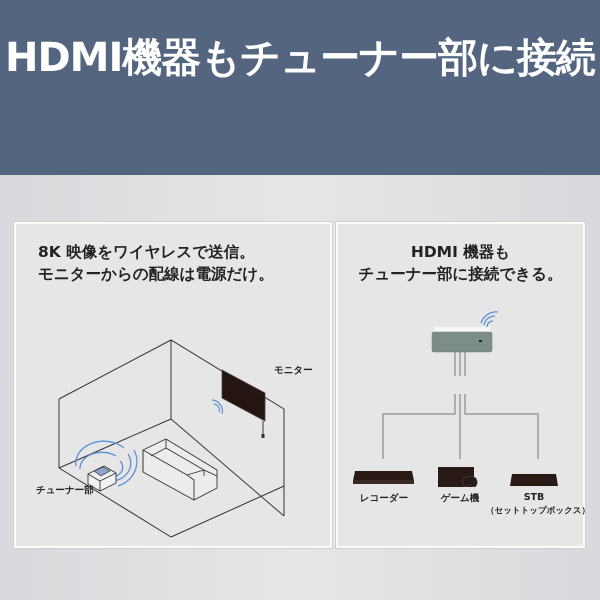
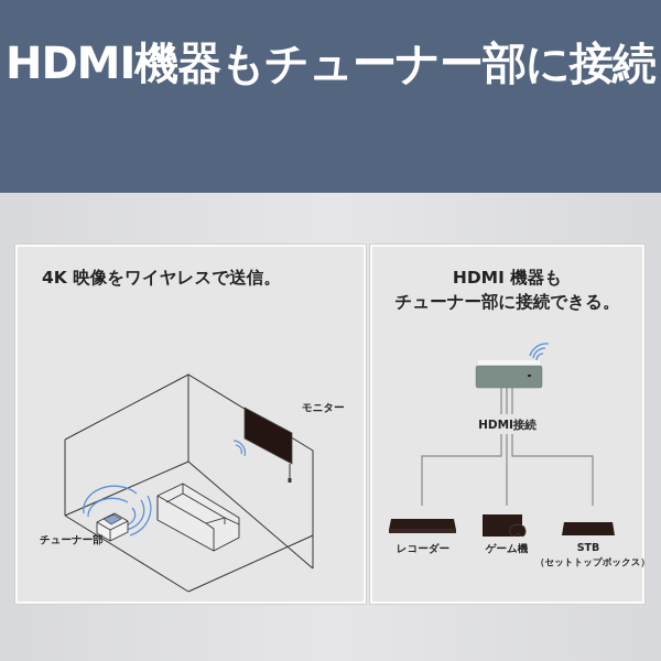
  HDMI機器もチューナー部に接続
- 8K 映像をワイヤレスで送信。
+ 4K 映像をワイヤレスで送信。
- モニターからの配線は電源だけ。
  モニター
  チューナー部
  HDMI 機器も
  チューナー部に接続できる。
+ HDMI接続
  レコーダー
  ゲーム機
  STB
  （セットトップボックス）
